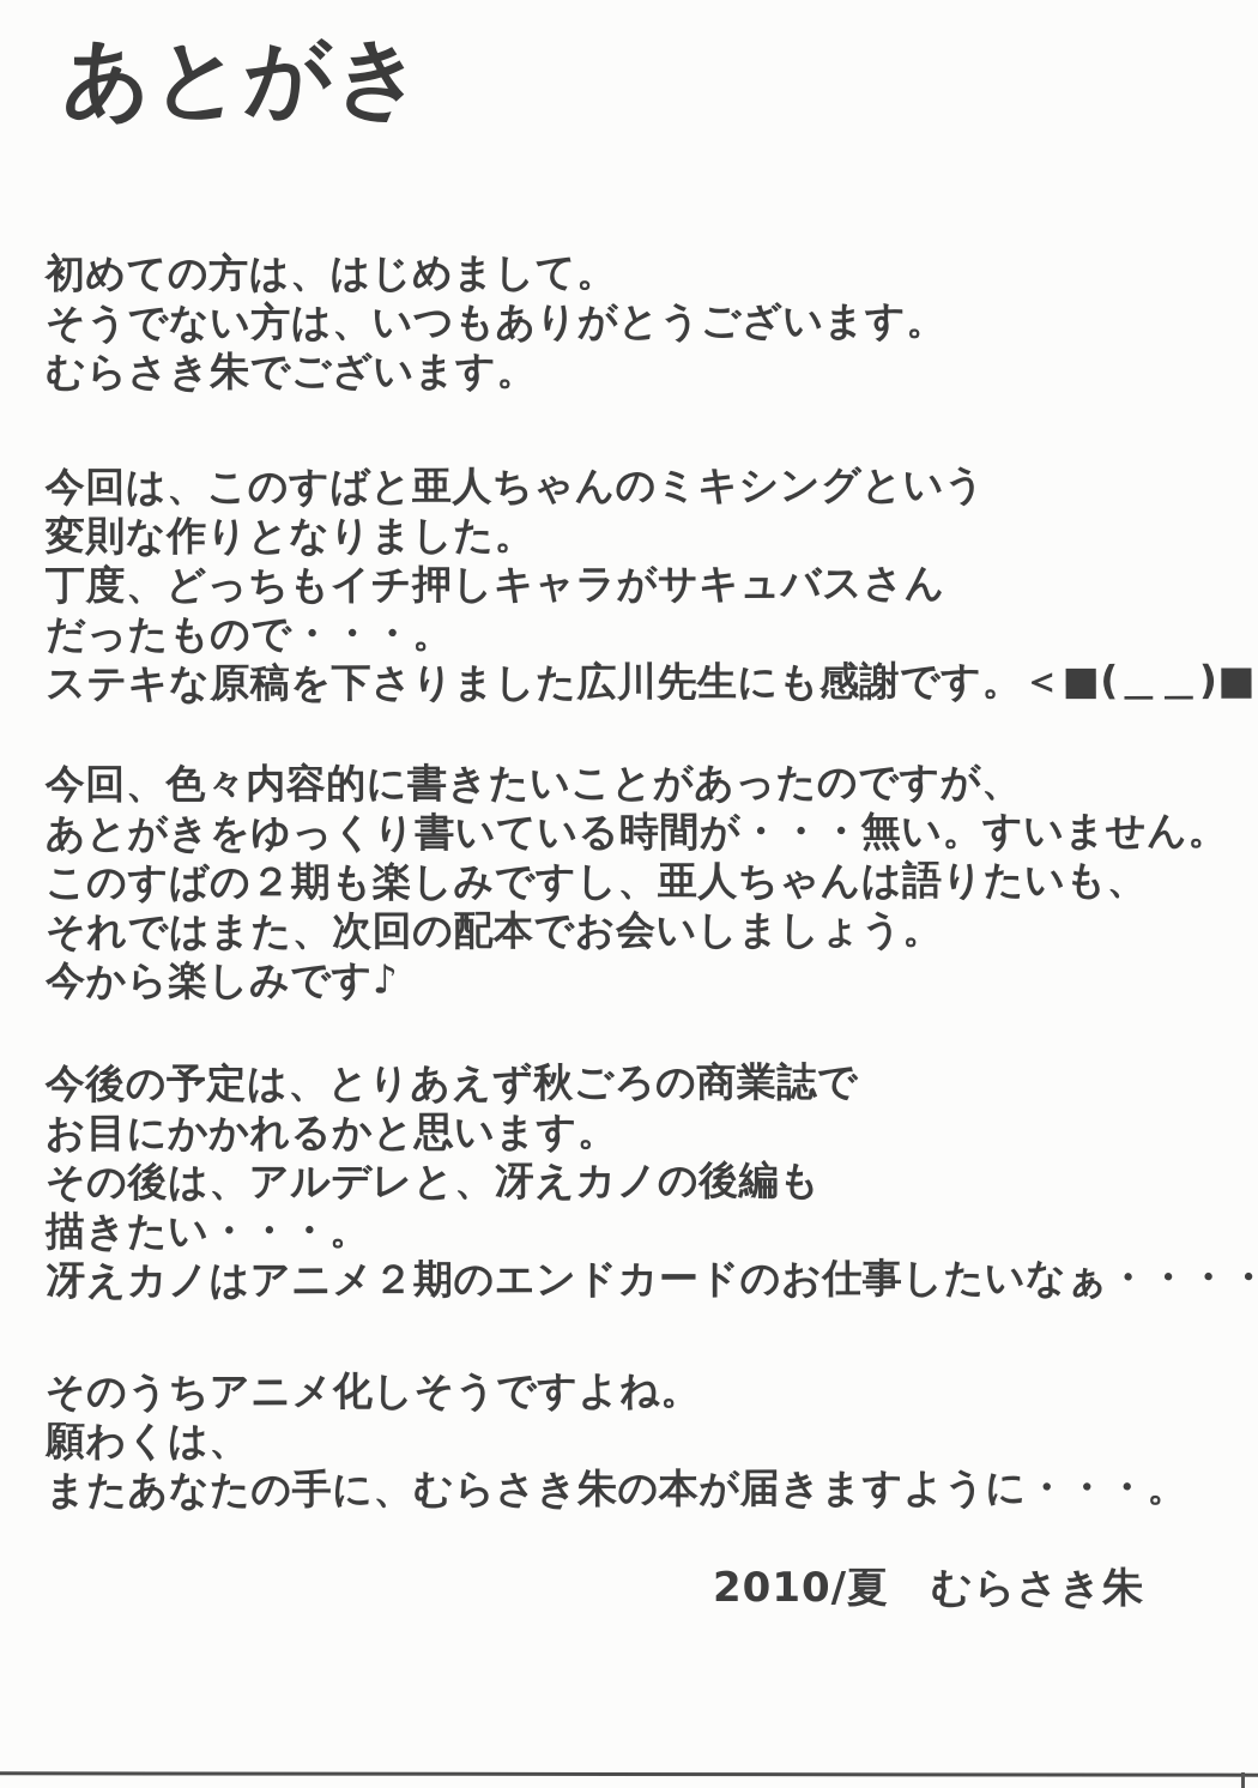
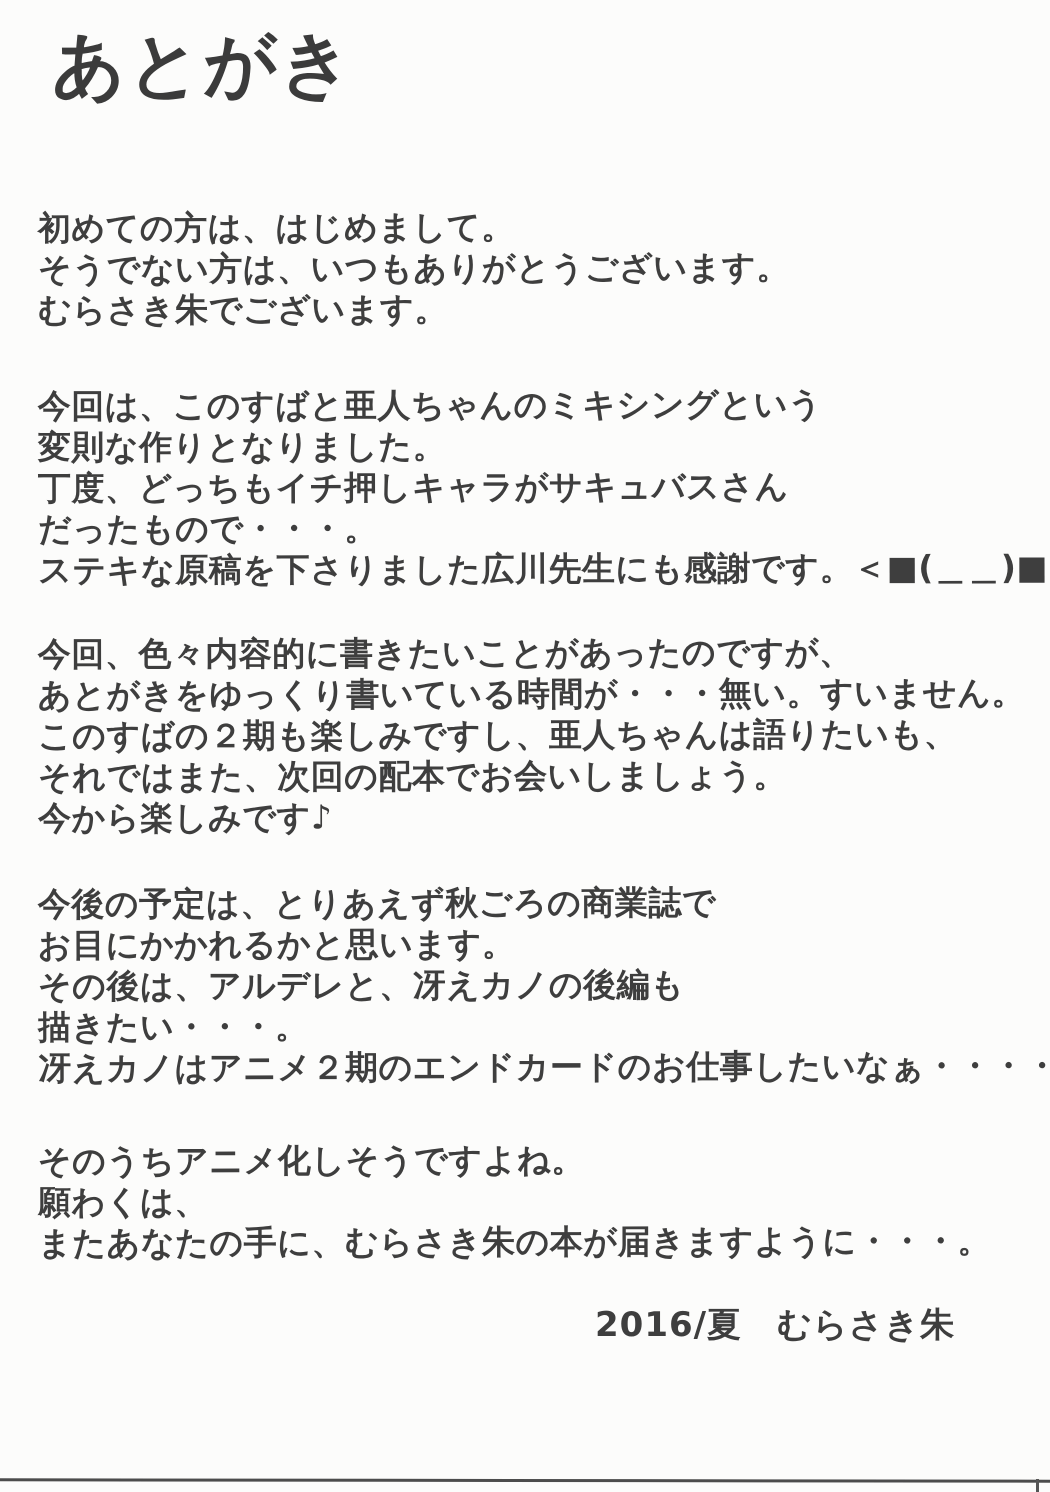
  あとがき
  初めての方は、はじめまして。
  そうでない方は、いつもありがとうございます。
  むらさき朱でございます。
  今回は、このすばと亜人ちゃんのミキシングという
  変則な作りとなりました。
  丁度、どっちもイチ押しキャラがサキュバスさん
  だったもので・・・。
  ステキな原稿を下さりました広川先生にも感謝です。＜■(＿＿)■
  今回、色々内容的に書きたいことがあったのですが、
  あとがきをゆっくり書いている時間が・・・無い。すいません。
  このすばの２期も楽しみですし、亜人ちゃんは語りたいも、
  それではまた、次回の配本でお会いしましょう。
  今から楽しみです♪
  今後の予定は、とりあえず秋ごろの商業誌で
  お目にかかれるかと思います。
  その後は、アルデレと、冴えカノの後編も
  描きたい・・・。
  冴えカノはアニメ２期のエンドカードのお仕事したいなぁ・・・・
  そのうちアニメ化しそうですよね。
  願わくは、
  またあなたの手に、むらさき朱の本が届きますように・・・。
- 2010/夏 むらさき朱
+ 2016/夏 むらさき朱
